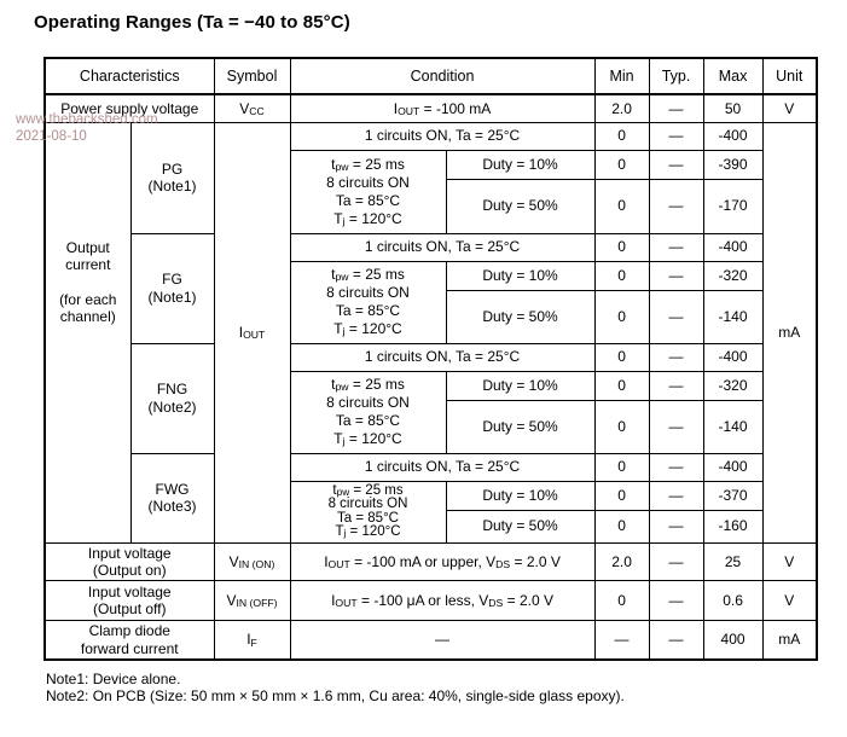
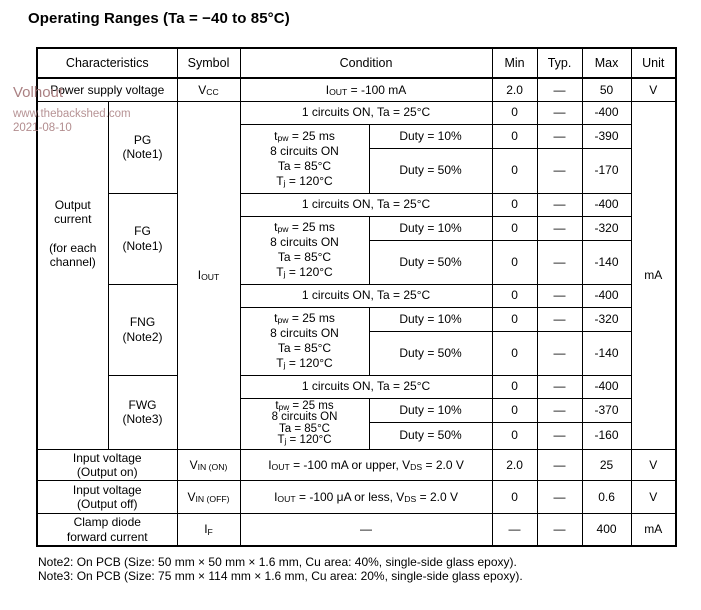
  Operating Ranges (Ta = −40 to 85°C)
+ Volhout
  www.thebackshed.com
  2021-08-10
  Characteristics	Symbol	Condition	Min	Typ.	Max	Unit
  Power supply voltage	VCC	IOUT = -100 mA	2.0	—	50	V
  Output current(for each channel)	PG(Note1)	IOUT	1 circuits ON, Ta = 25°C	0	—	-400	mA
  tpw = 25 ms8 circuits ONTa = 85°CTj = 120°C	Duty = 10%	0	—	-390
  Duty = 50%	0	—	-170
  FG(Note1)	1 circuits ON, Ta = 25°C	0	—	-400
  tpw = 25 ms8 circuits ONTa = 85°CTj = 120°C	Duty = 10%	0	—	-320
  Duty = 50%	0	—	-140
  FNG(Note2)	1 circuits ON, Ta = 25°C	0	—	-400
  tpw = 25 ms8 circuits ONTa = 85°CTj = 120°C	Duty = 10%	0	—	-320
  Duty = 50%	0	—	-140
  FWG(Note3)	1 circuits ON, Ta = 25°C	0	—	-400
  tpw = 25 ms8 circuits ONTa = 85°CTj = 120°C	Duty = 10%	0	—	-370
  Duty = 50%	0	—	-160
  Input voltage(Output on)	VIN (ON)	IOUT = -100 mA or upper, VDS = 2.0 V	2.0	—	25	V
  Input voltage(Output off)	VIN (OFF)	IOUT = -100 μA or less, VDS = 2.0 V	0	—	0.6	V
  Clamp diodeforward current	IF	—	—	—	400	mA
- Note1: Device alone.
  Note2: On PCB (Size: 50 mm × 50 mm × 1.6 mm, Cu area: 40%, single-side glass epoxy).
+ Note3: On PCB (Size: 75 mm × 114 mm × 1.6 mm, Cu area: 20%, single-side glass epoxy).
